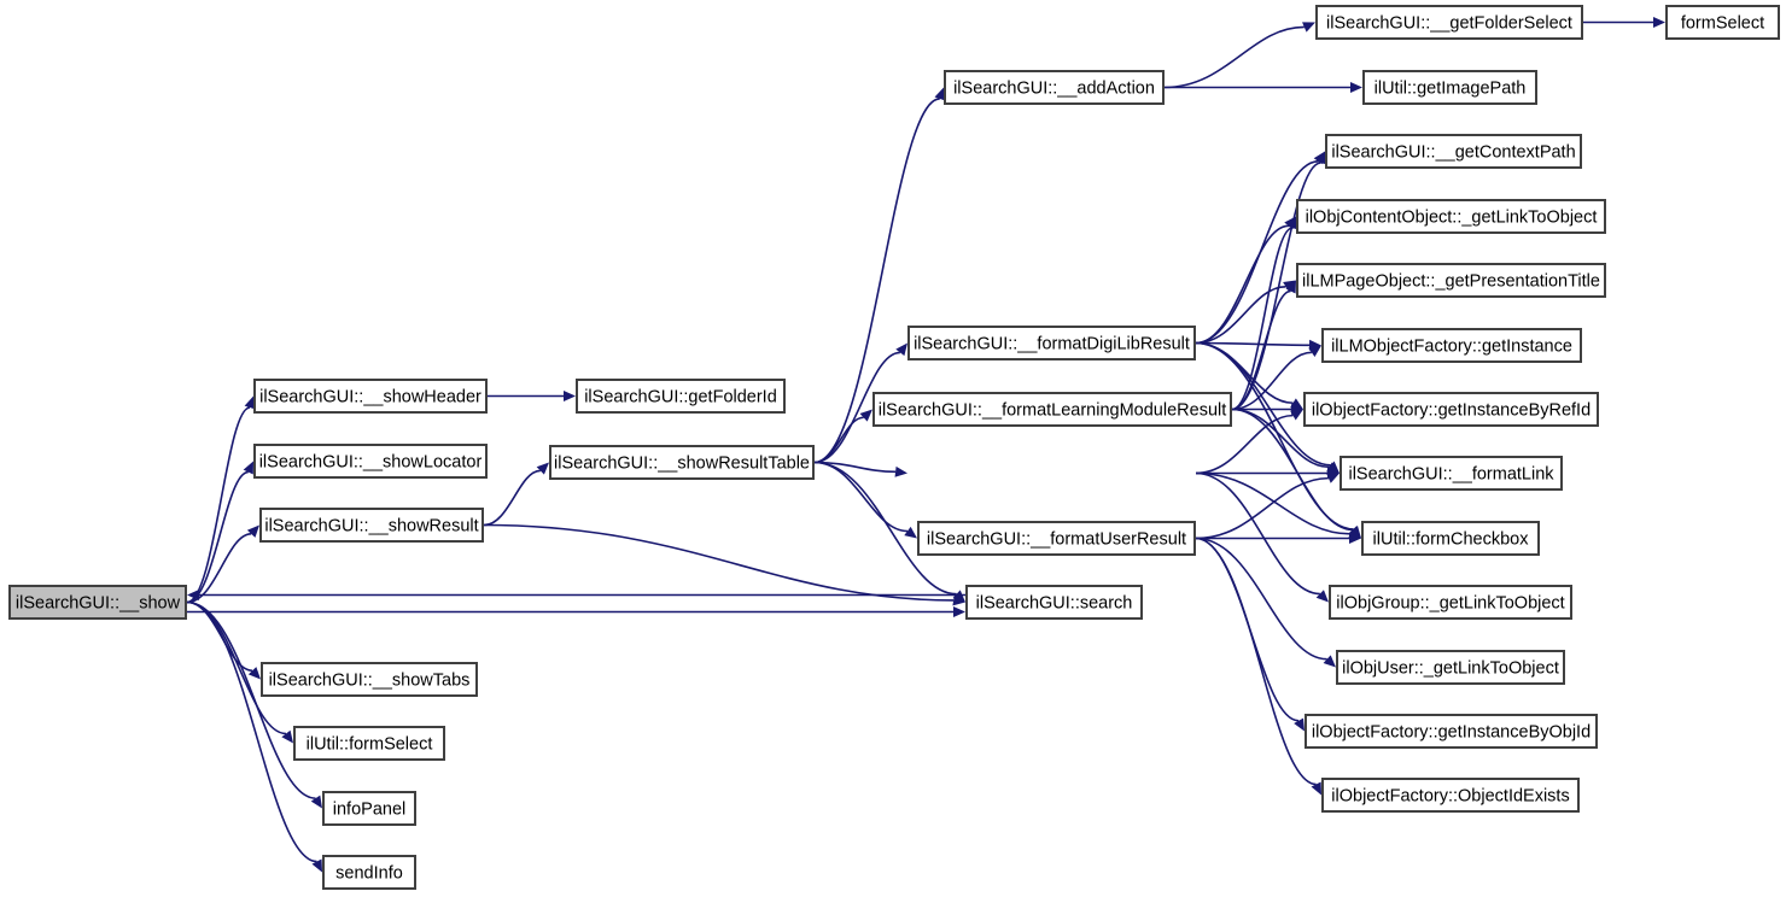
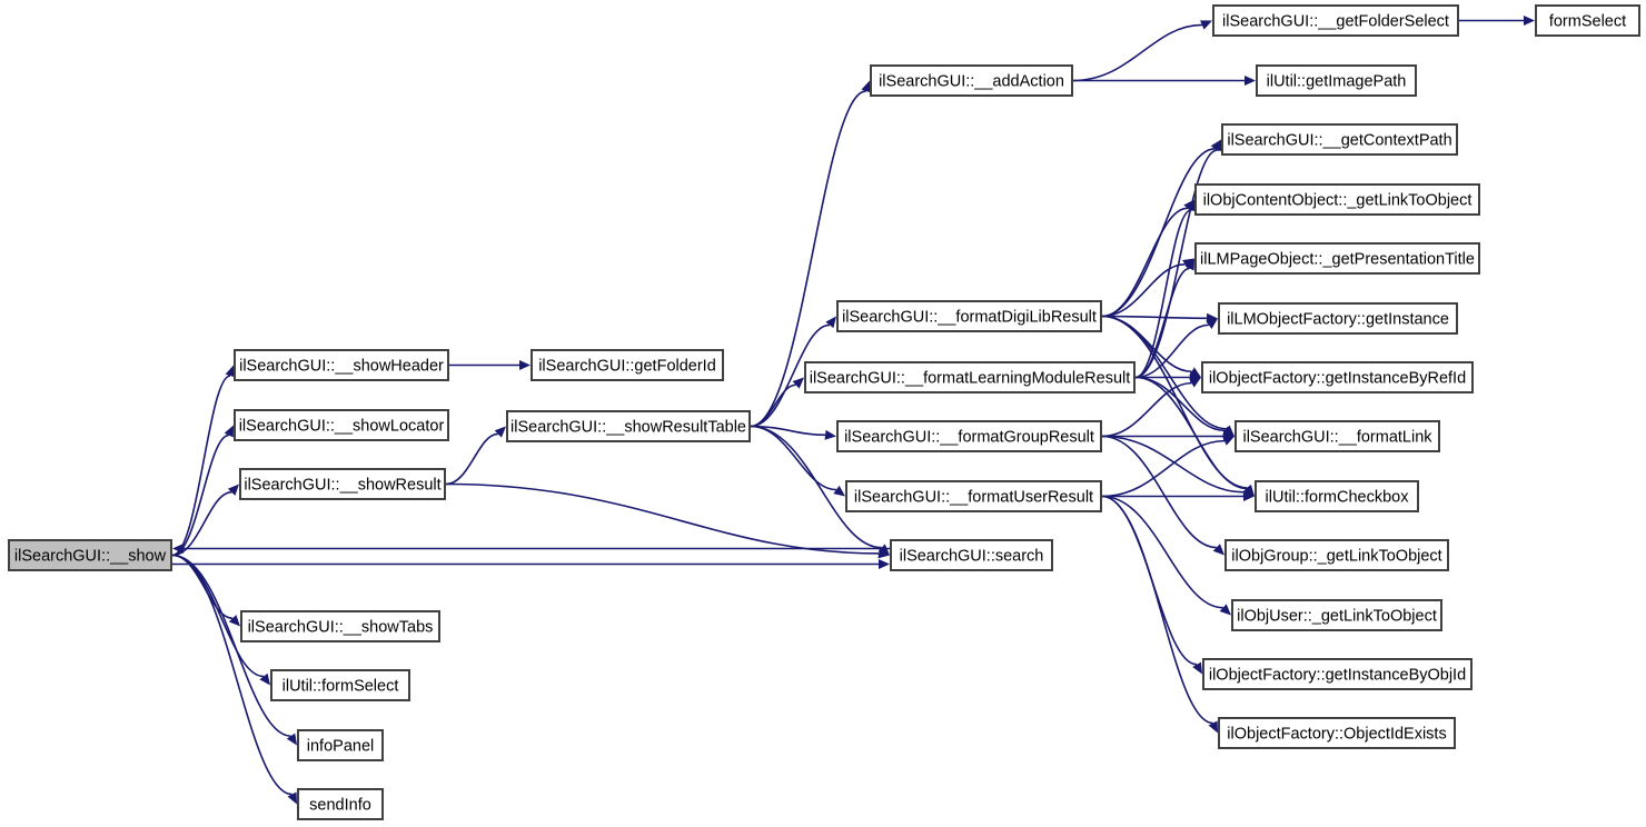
  ilSearchGUI::__show
  ilSearchGUI::__showHeader
  ilSearchGUI::__showLocator
  ilSearchGUI::__showResult
  ilSearchGUI::__showTabs
  ilUtil::formSelect
  infoPanel
  sendInfo
  ilSearchGUI::getFolderId
  ilSearchGUI::__showResultTable
  ilSearchGUI::__addAction
  ilSearchGUI::__formatDigiLibResult
  ilSearchGUI::__formatLearningModuleResult
+ ilSearchGUI::__formatGroupResult
  ilSearchGUI::__formatUserResult
  ilSearchGUI::search
  ilSearchGUI::__getFolderSelect
  ilUtil::getImagePath
  ilSearchGUI::__getContextPath
  ilObjContentObject::_getLinkToObject
  ilLMPageObject::_getPresentationTitle
  ilLMObjectFactory::getInstance
  ilObjectFactory::getInstanceByRefId
  ilSearchGUI::__formatLink
  ilUtil::formCheckbox
  ilObjGroup::_getLinkToObject
  ilObjUser::_getLinkToObject
  ilObjectFactory::getInstanceByObjId
  ilObjectFactory::ObjectIdExists
  formSelect
